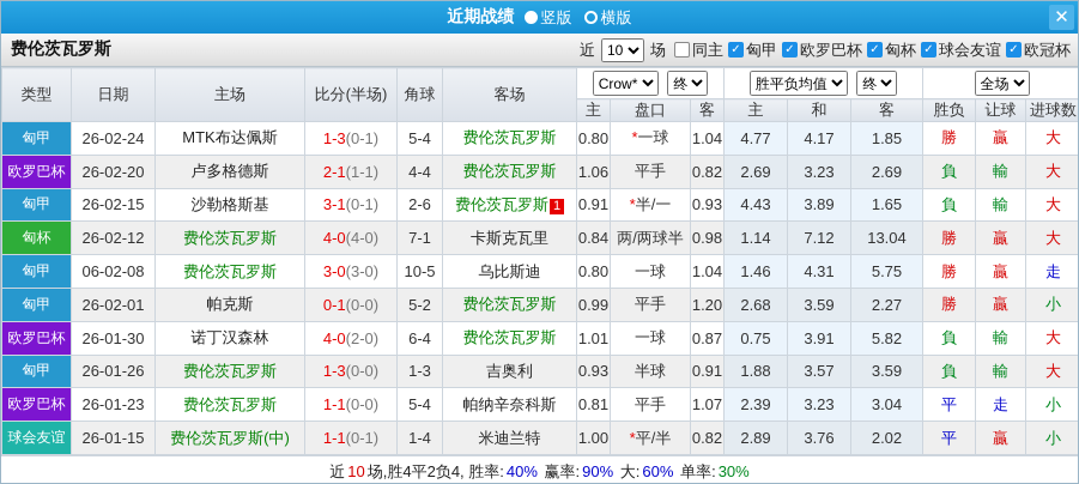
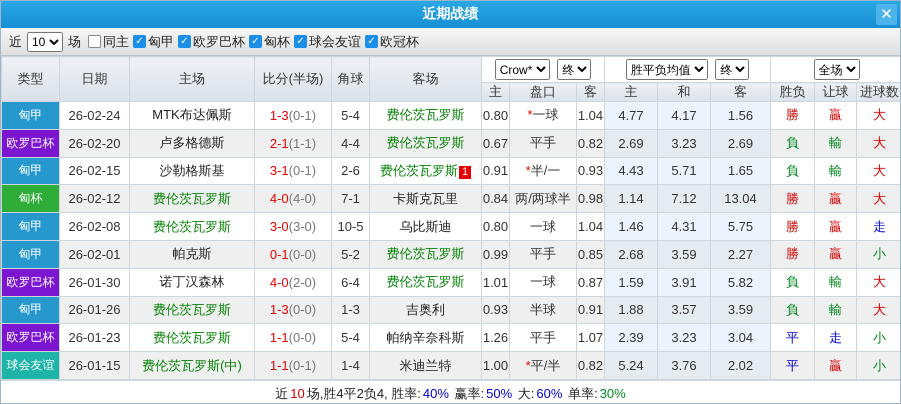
  近期战绩
- 竖版
- 横版
  ✕
- 费伦茨瓦罗斯
  近
  10
  场
  同主
  ✓
  匈甲
  ✓
  欧罗巴杯
  ✓
  匈杯
  ✓
  球会友谊
  ✓
  欧冠杯
  类型	日期	主场	比分(半场)	角球	客场	Crow* 终	胜平负均值 终	全场
  主	盘口	客	主	和	客	胜负	让球	进球数
- 匈甲	26-02-24	MTK布达佩斯	1-3(0-1)	5-4	费伦茨瓦罗斯	0.80	*一球	1.04	4.77	4.17	1.85	勝	贏	大
+ 匈甲	26-02-24	MTK布达佩斯	1-3(0-1)	5-4	费伦茨瓦罗斯	0.80	*一球	1.04	4.77	4.17	1.56	勝	贏	大
- 欧罗巴杯	26-02-20	卢多格德斯	2-1(1-1)	4-4	费伦茨瓦罗斯	1.06	平手	0.82	2.69	3.23	2.69	負	輸	大
+ 欧罗巴杯	26-02-20	卢多格德斯	2-1(1-1)	4-4	费伦茨瓦罗斯	0.67	平手	0.82	2.69	3.23	2.69	負	輸	大
- 匈甲	26-02-15	沙勒格斯基	3-1(0-1)	2-6	费伦茨瓦罗斯 1	0.91	*半/一	0.93	4.43	3.89	1.65	負	輸	大
+ 匈甲	26-02-15	沙勒格斯基	3-1(0-1)	2-6	费伦茨瓦罗斯 1	0.91	*半/一	0.93	4.43	5.71	1.65	負	輸	大
  匈杯	26-02-12	费伦茨瓦罗斯	4-0(4-0)	7-1	卡斯克瓦里	0.84	两/两球半	0.98	1.14	7.12	13.04	勝	贏	大
- 匈甲	06-02-08	费伦茨瓦罗斯	3-0(3-0)	10-5	乌比斯迪	0.80	一球	1.04	1.46	4.31	5.75	勝	贏	走
+ 匈甲	26-02-08	费伦茨瓦罗斯	3-0(3-0)	10-5	乌比斯迪	0.80	一球	1.04	1.46	4.31	5.75	勝	贏	走
- 匈甲	26-02-01	帕克斯	0-1(0-0)	5-2	费伦茨瓦罗斯	0.99	平手	1.20	2.68	3.59	2.27	勝	贏	小
+ 匈甲	26-02-01	帕克斯	0-1(0-0)	5-2	费伦茨瓦罗斯	0.99	平手	0.85	2.68	3.59	2.27	勝	贏	小
- 欧罗巴杯	26-01-30	诺丁汉森林	4-0(2-0)	6-4	费伦茨瓦罗斯	1.01	一球	0.87	0.75	3.91	5.82	負	輸	大
+ 欧罗巴杯	26-01-30	诺丁汉森林	4-0(2-0)	6-4	费伦茨瓦罗斯	1.01	一球	0.87	1.59	3.91	5.82	負	輸	大
  匈甲	26-01-26	费伦茨瓦罗斯	1-3(0-0)	1-3	吉奥利	0.93	半球	0.91	1.88	3.57	3.59	負	輸	大
- 欧罗巴杯	26-01-23	费伦茨瓦罗斯	1-1(0-0)	5-4	帕纳辛奈科斯	0.81	平手	1.07	2.39	3.23	3.04	平	走	小
+ 欧罗巴杯	26-01-23	费伦茨瓦罗斯	1-1(0-0)	5-4	帕纳辛奈科斯	1.26	平手	1.07	2.39	3.23	3.04	平	走	小
- 球会友谊	26-01-15	费伦茨瓦罗斯(中)	1-1(0-1)	1-4	米迪兰特	1.00	*平/半	0.82	2.89	3.76	2.02	平	贏	小
+ 球会友谊	26-01-15	费伦茨瓦罗斯(中)	1-1(0-1)	1-4	米迪兰特	1.00	*平/半	0.82	5.24	3.76	2.02	平	贏	小
- 近 10 场,胜4平2负4, 胜率: 40% 赢率: 90% 大: 60% 单率: 30%
+ 近 10 场,胜4平2负4, 胜率: 40% 赢率: 50% 大: 60% 单率: 30%
